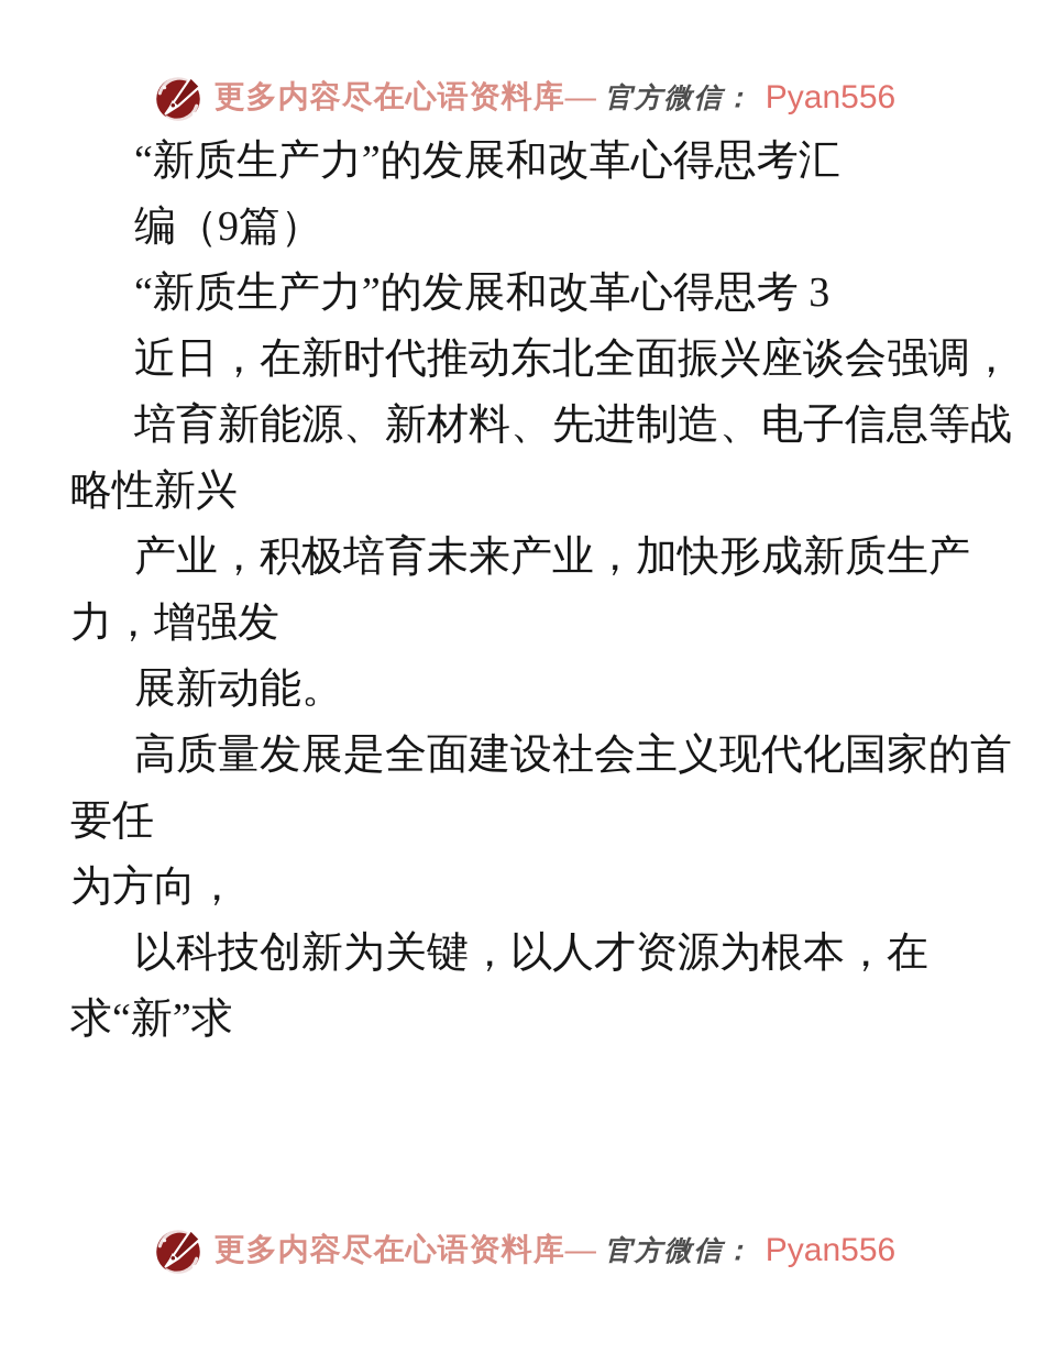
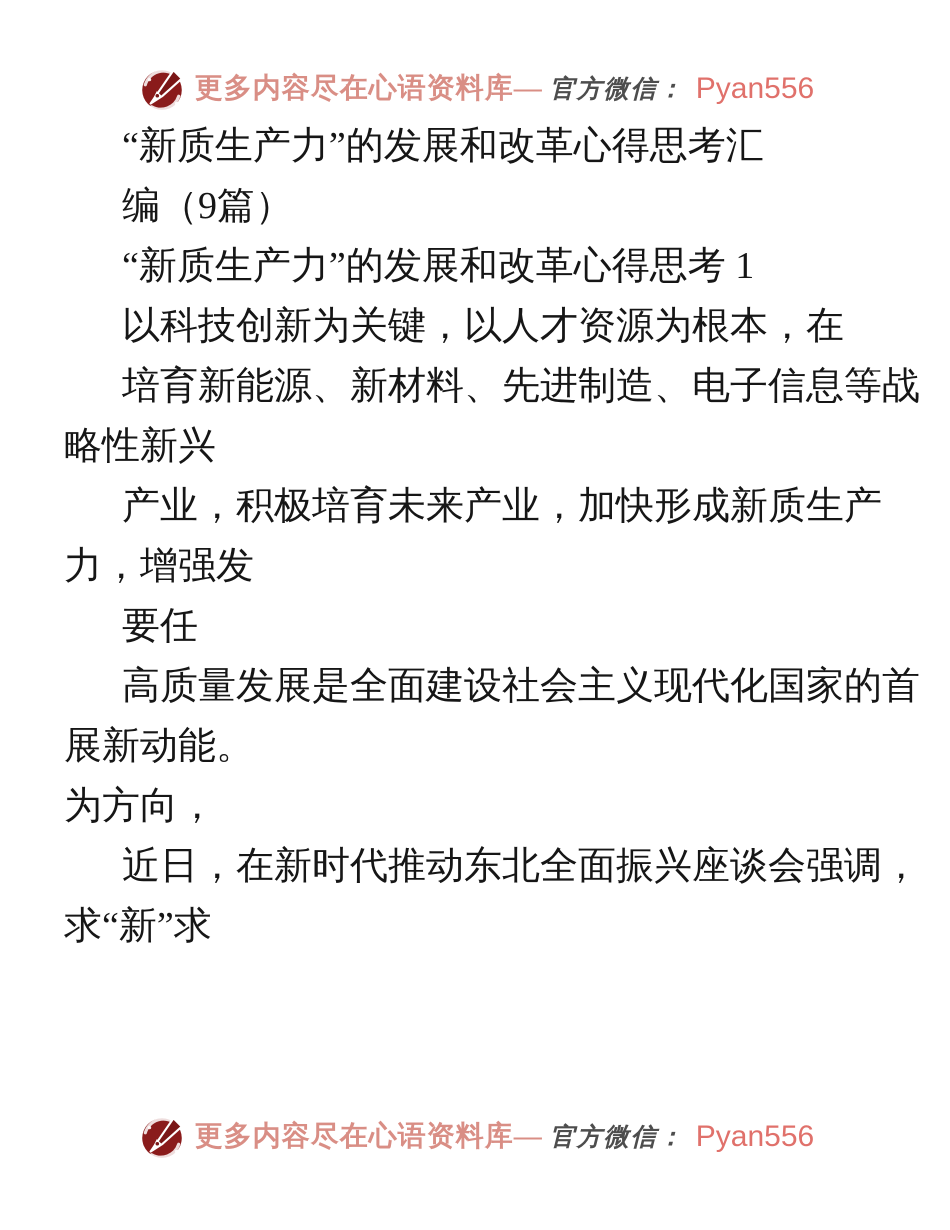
  更多内容尽在心语资料库—
  官方微信：
  Pyan556
  “新质生产力”的发展和改革心得思考汇
  编（9篇）
- “新质生产力”的发展和改革心得思考 3
+ “新质生产力”的发展和改革心得思考 1
- 近日，在新时代推动东北全面振兴座谈会强调，
+ 以科技创新为关键，以人才资源为根本，在
  培育新能源、新材料、先进制造、电子信息等战
  略性新兴
  产业，积极培育未来产业，加快形成新质生产
  力，增强发
- 展新动能。
+ 要任
  高质量发展是全面建设社会主义现代化国家的首
- 要任
+ 展新动能。
  为方向，
- 以科技创新为关键，以人才资源为根本，在
+ 近日，在新时代推动东北全面振兴座谈会强调，
  求“新”求
  更多内容尽在心语资料库—
  官方微信：
  Pyan556
